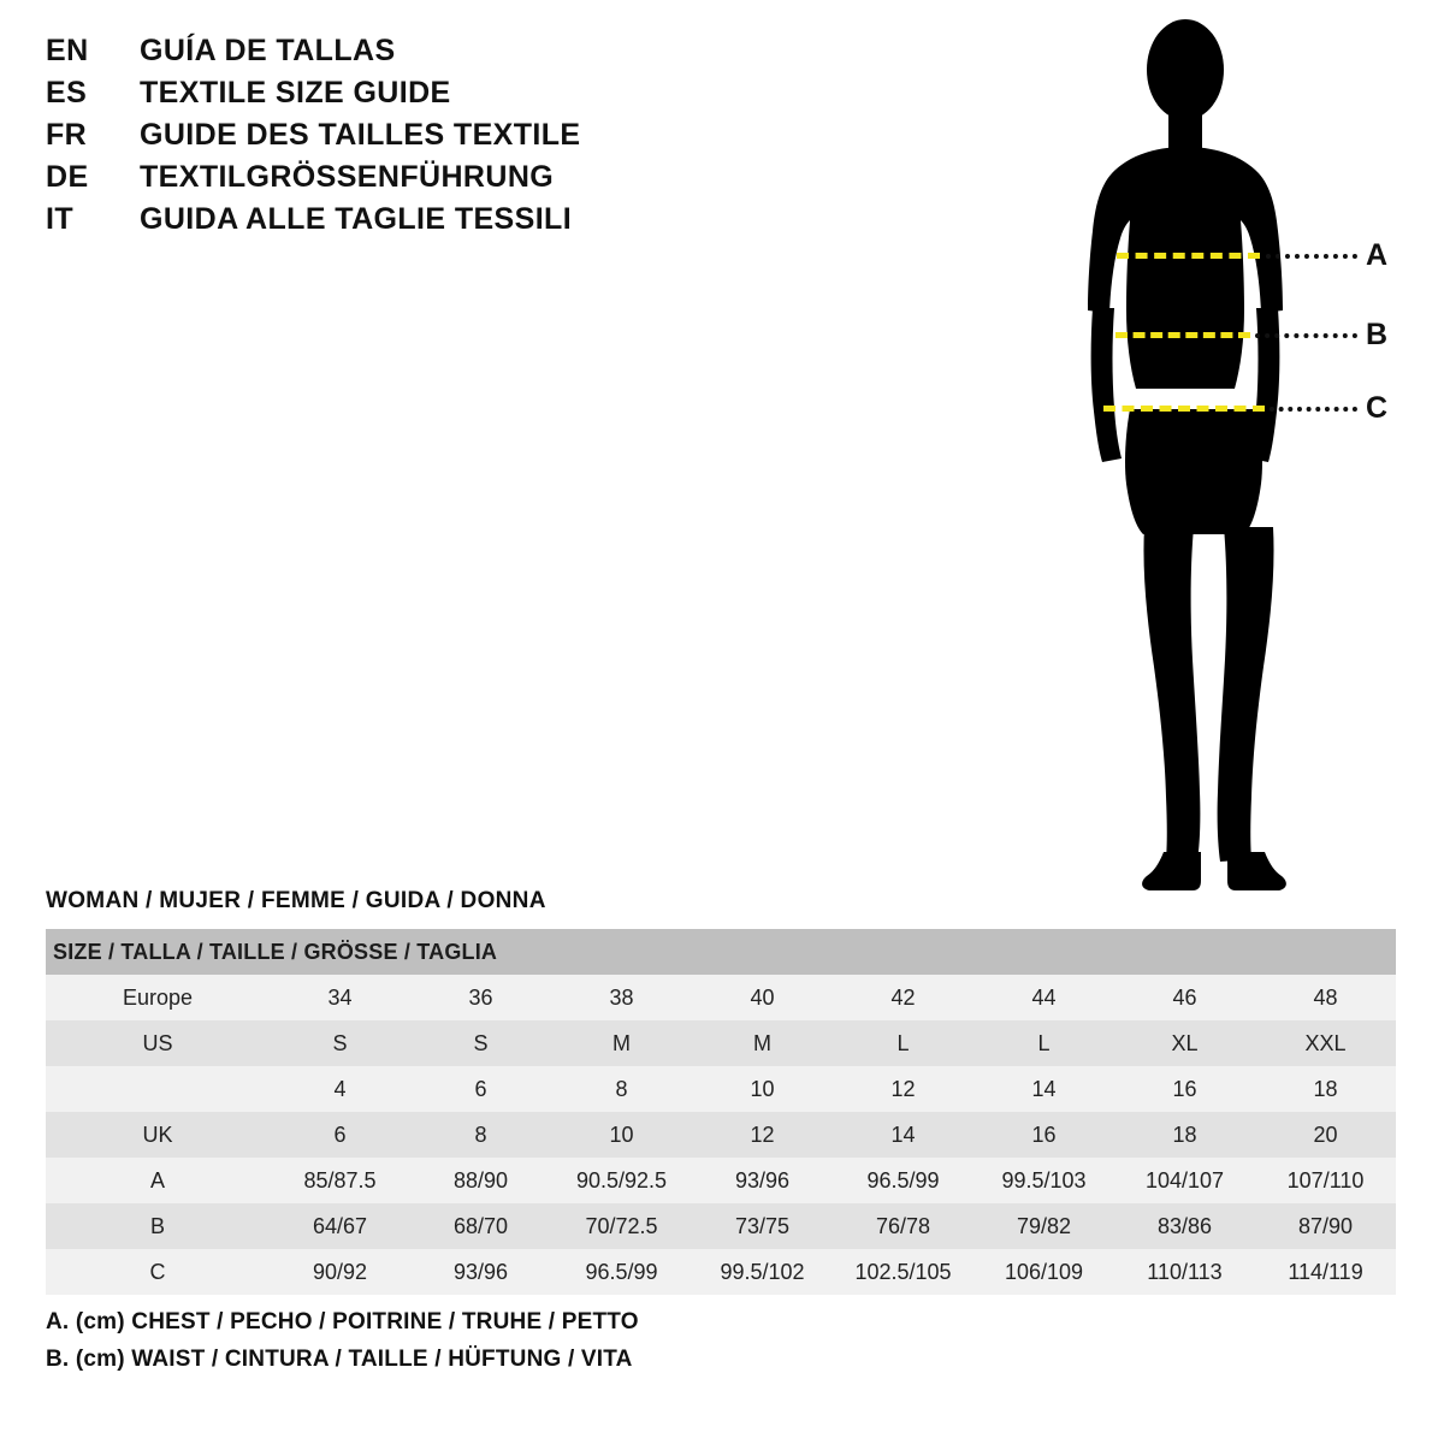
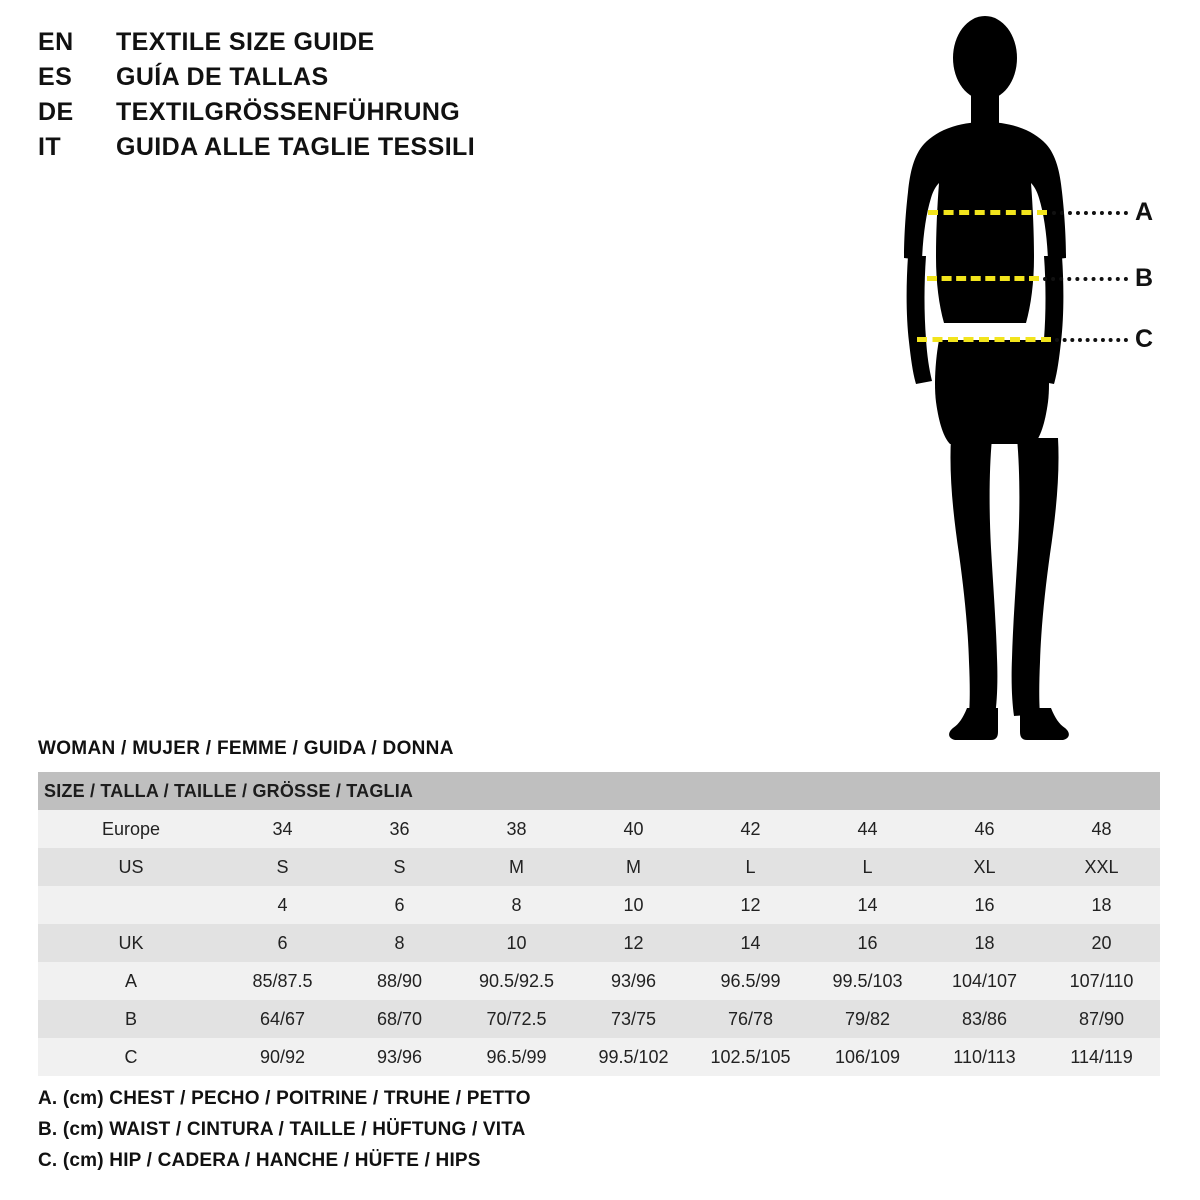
  EN
- GUÍA DE TALLAS
+ TEXTILE SIZE GUIDE
  ES
- TEXTILE SIZE GUIDE
+ GUÍA DE TALLAS
- FR
- GUIDE DES TAILLES TEXTILE
  DE
  TEXTILGRÖSSENFÜHRUNG
  IT
  GUIDA ALLE TAGLIE TESSILI
  A
  B
  C
  WOMAN / MUJER / FEMME / GUIDA / DONNA
  SIZE / TALLA / TAILLE / GRÖSSE / TAGLIA
  Europe	34	36	38	40	42	44	46	48
  US	S	S	M	M	L	L	XL	XXL
  	4	6	8	10	12	14	16	18
  UK	6	8	10	12	14	16	18	20
  A	85/87.5	88/90	90.5/92.5	93/96	96.5/99	99.5/103	104/107	107/110
  B	64/67	68/70	70/72.5	73/75	76/78	79/82	83/86	87/90
  C	90/92	93/96	96.5/99	99.5/102	102.5/105	106/109	110/113	114/119
  A. (cm) CHEST / PECHO / POITRINE / TRUHE / PETTO
  B. (cm) WAIST / CINTURA / TAILLE / HÜFTUNG / VITA
+ C. (cm) HIP / CADERA / HANCHE / HÜFTE / HIPS
